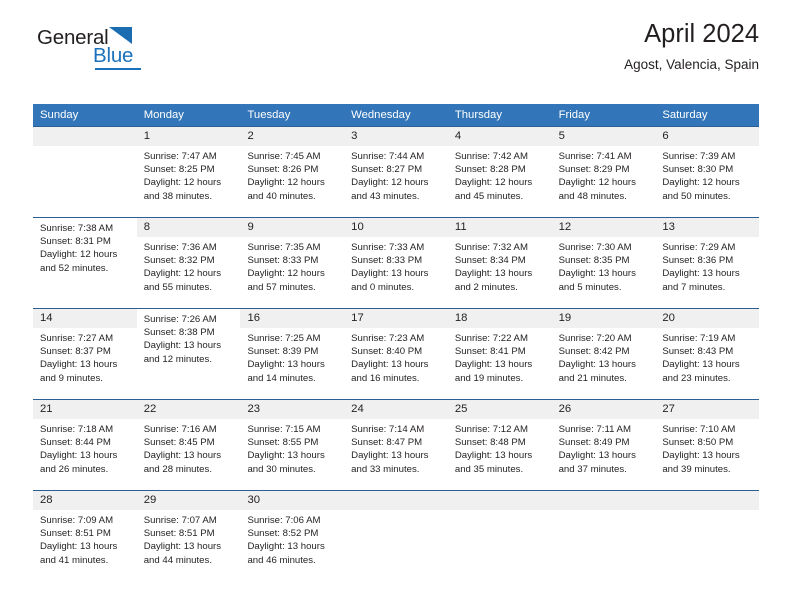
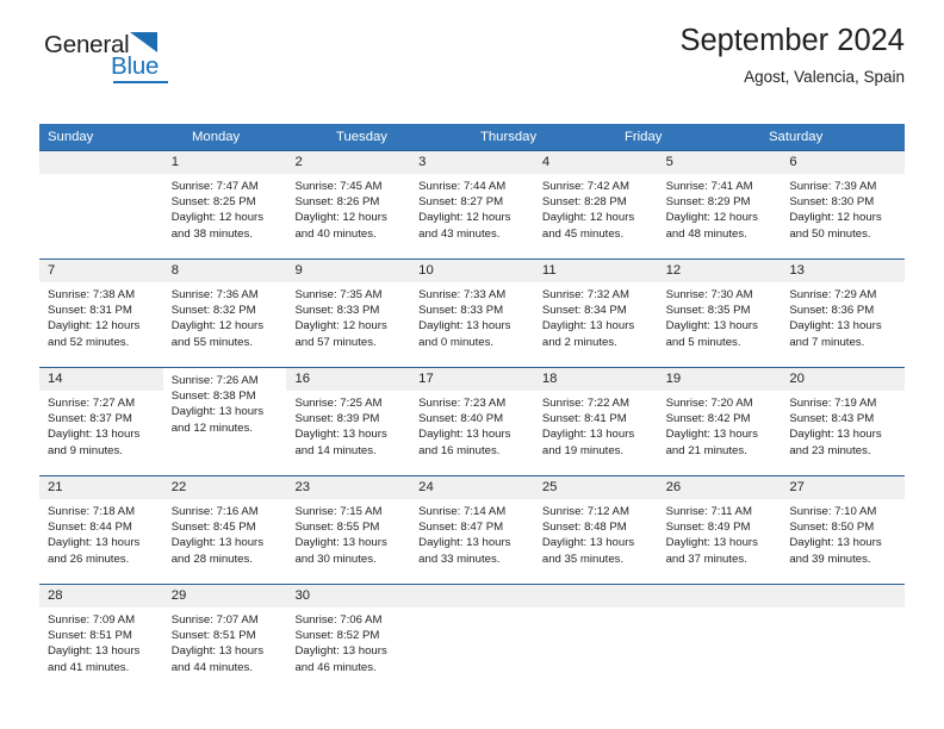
  General
  Blue
- April 2024
+ September 2024
  Agost, Valencia, Spain
  Sunday
  Monday
  Tuesday
- Wednesday
  Thursday
  Friday
  Saturday
  1
  Sunrise: 7:47 AM
  Sunset: 8:25 PM
  Daylight: 12 hours
  and 38 minutes.
  2
  Sunrise: 7:45 AM
  Sunset: 8:26 PM
  Daylight: 12 hours
  and 40 minutes.
  3
  Sunrise: 7:44 AM
  Sunset: 8:27 PM
  Daylight: 12 hours
  and 43 minutes.
  4
  Sunrise: 7:42 AM
  Sunset: 8:28 PM
  Daylight: 12 hours
  and 45 minutes.
  5
  Sunrise: 7:41 AM
  Sunset: 8:29 PM
  Daylight: 12 hours
  and 48 minutes.
  6
  Sunrise: 7:39 AM
  Sunset: 8:30 PM
  Daylight: 12 hours
  and 50 minutes.
+ 7
  Sunrise: 7:38 AM
  Sunset: 8:31 PM
  Daylight: 12 hours
  and 52 minutes.
  8
  Sunrise: 7:36 AM
  Sunset: 8:32 PM
  Daylight: 12 hours
  and 55 minutes.
  9
  Sunrise: 7:35 AM
  Sunset: 8:33 PM
  Daylight: 12 hours
  and 57 minutes.
  10
  Sunrise: 7:33 AM
  Sunset: 8:33 PM
  Daylight: 13 hours
  and 0 minutes.
  11
  Sunrise: 7:32 AM
  Sunset: 8:34 PM
  Daylight: 13 hours
  and 2 minutes.
  12
  Sunrise: 7:30 AM
  Sunset: 8:35 PM
  Daylight: 13 hours
  and 5 minutes.
  13
  Sunrise: 7:29 AM
  Sunset: 8:36 PM
  Daylight: 13 hours
  and 7 minutes.
  14
  Sunrise: 7:27 AM
  Sunset: 8:37 PM
  Daylight: 13 hours
  and 9 minutes.
  Sunrise: 7:26 AM
  Sunset: 8:38 PM
  Daylight: 13 hours
  and 12 minutes.
  16
  Sunrise: 7:25 AM
  Sunset: 8:39 PM
  Daylight: 13 hours
  and 14 minutes.
  17
  Sunrise: 7:23 AM
  Sunset: 8:40 PM
  Daylight: 13 hours
  and 16 minutes.
  18
  Sunrise: 7:22 AM
  Sunset: 8:41 PM
  Daylight: 13 hours
  and 19 minutes.
  19
  Sunrise: 7:20 AM
  Sunset: 8:42 PM
  Daylight: 13 hours
  and 21 minutes.
  20
  Sunrise: 7:19 AM
  Sunset: 8:43 PM
  Daylight: 13 hours
  and 23 minutes.
  21
  Sunrise: 7:18 AM
  Sunset: 8:44 PM
  Daylight: 13 hours
  and 26 minutes.
  22
  Sunrise: 7:16 AM
  Sunset: 8:45 PM
  Daylight: 13 hours
  and 28 minutes.
  23
  Sunrise: 7:15 AM
  Sunset: 8:55 PM
  Daylight: 13 hours
  and 30 minutes.
  24
  Sunrise: 7:14 AM
  Sunset: 8:47 PM
  Daylight: 13 hours
  and 33 minutes.
  25
  Sunrise: 7:12 AM
  Sunset: 8:48 PM
  Daylight: 13 hours
  and 35 minutes.
  26
  Sunrise: 7:11 AM
  Sunset: 8:49 PM
  Daylight: 13 hours
  and 37 minutes.
  27
  Sunrise: 7:10 AM
  Sunset: 8:50 PM
  Daylight: 13 hours
  and 39 minutes.
  28
  Sunrise: 7:09 AM
  Sunset: 8:51 PM
  Daylight: 13 hours
  and 41 minutes.
  29
  Sunrise: 7:07 AM
  Sunset: 8:51 PM
  Daylight: 13 hours
  and 44 minutes.
  30
  Sunrise: 7:06 AM
  Sunset: 8:52 PM
  Daylight: 13 hours
  and 46 minutes.
